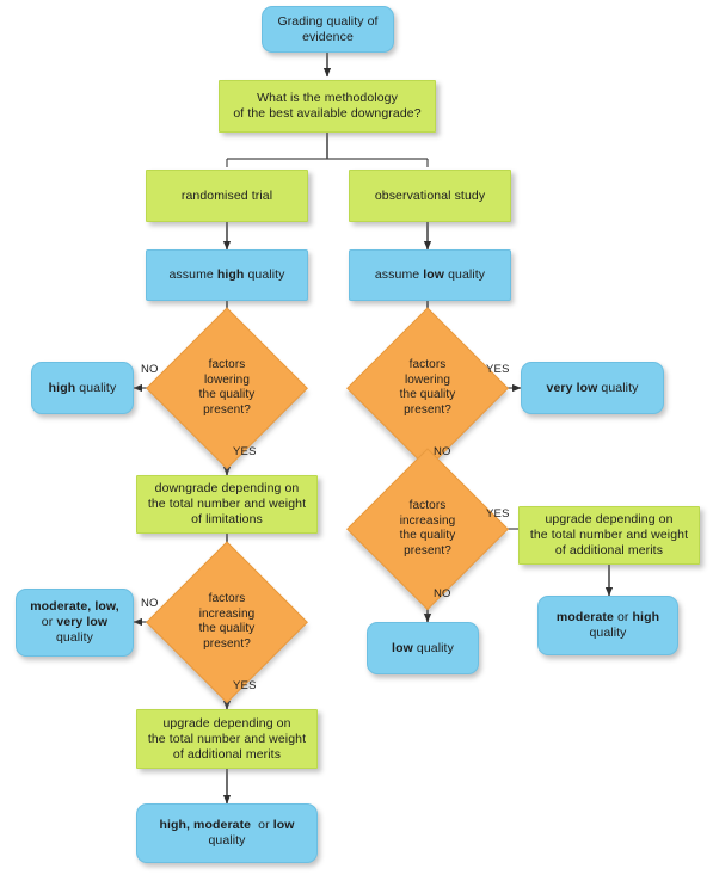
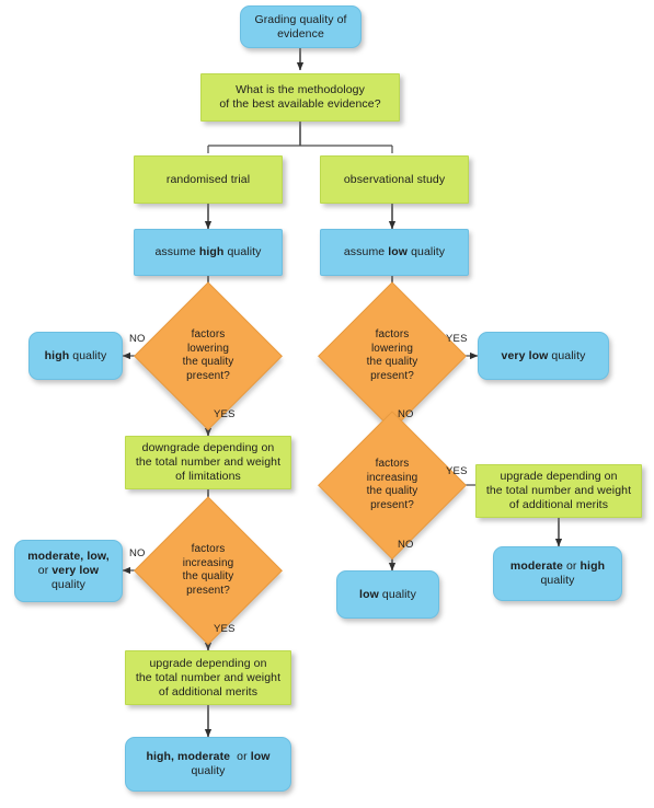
  Grading quality of
  evidence
  What is the methodology
- of the best available downgrade?
+ of the best available evidence?
  randomised trial
  observational study
  assume high quality
  assume low quality
  factors
  lowering
  the quality
  present?
  factors
  lowering
  the quality
  present?
  high quality
  very low quality
  downgrade depending on
  the total number and weight
  of limitations
  factors
  increasing
  the quality
  present?
  factors
  increasing
  the quality
  present?
  moderate, low,
  or very low
  quality
  upgrade depending on
  the total number and weight
  of additional merits
  high, moderate or low
  quality
  low quality
  upgrade depending on
  the total number and weight
  of additional merits
  moderate or high
  quality
  NO
  YES
  YES
  NO
  NO
  YES
  YES
  NO
